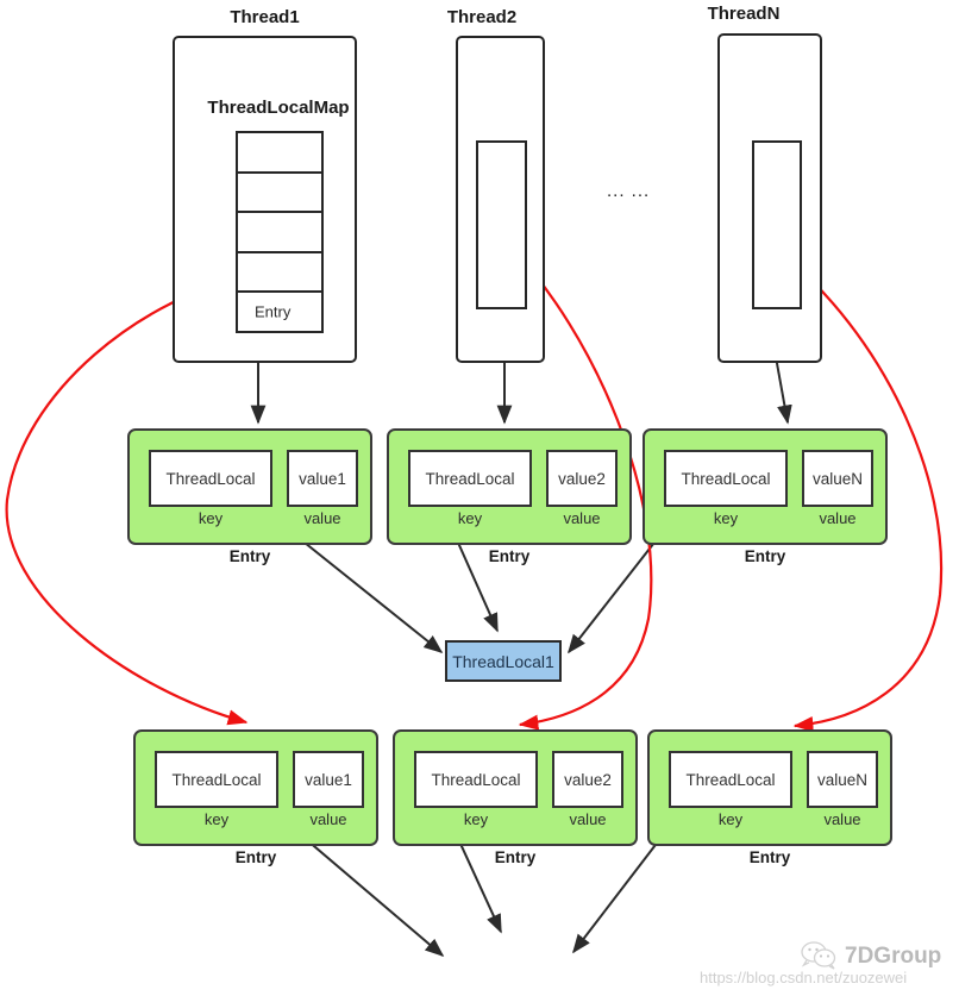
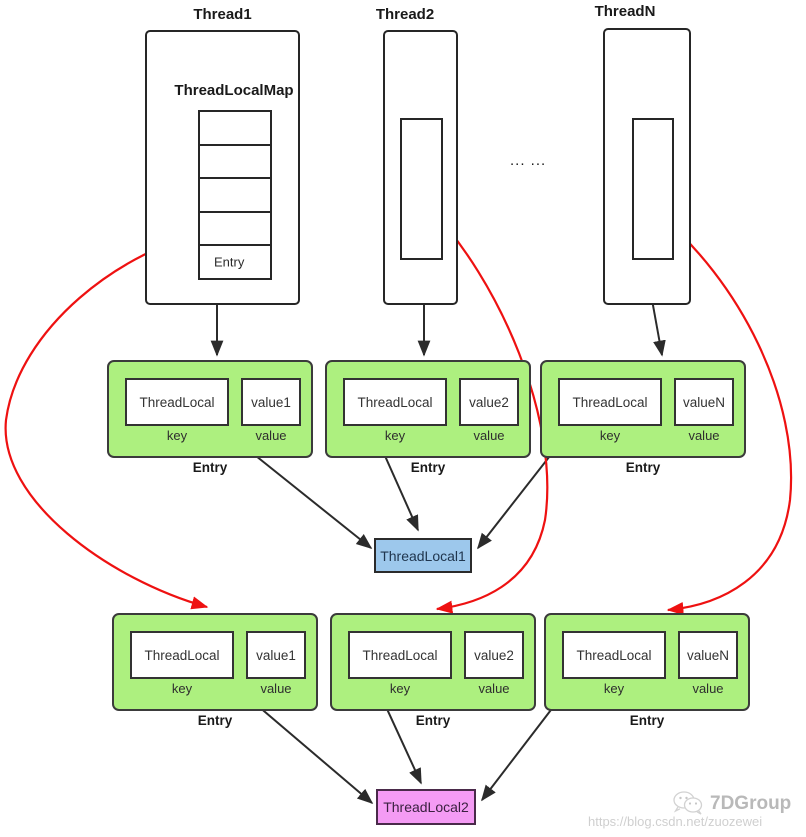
  Thread1
  ThreadLocalMap
  Entry
  Thread2
  ... ...
  ThreadN
  ThreadLocal
  value1
  key
  value
  Entry
  ThreadLocal
  value2
  key
  value
  Entry
  ThreadLocal
  valueN
  key
  value
  Entry
  ThreadLocal1
  ThreadLocal
  value1
  key
  value
  Entry
  ThreadLocal
  value2
  key
  value
  Entry
  ThreadLocal
  valueN
  key
  value
  Entry
+ ThreadLocal2
  7DGroup
  https://blog.csdn.net/zuozewei
